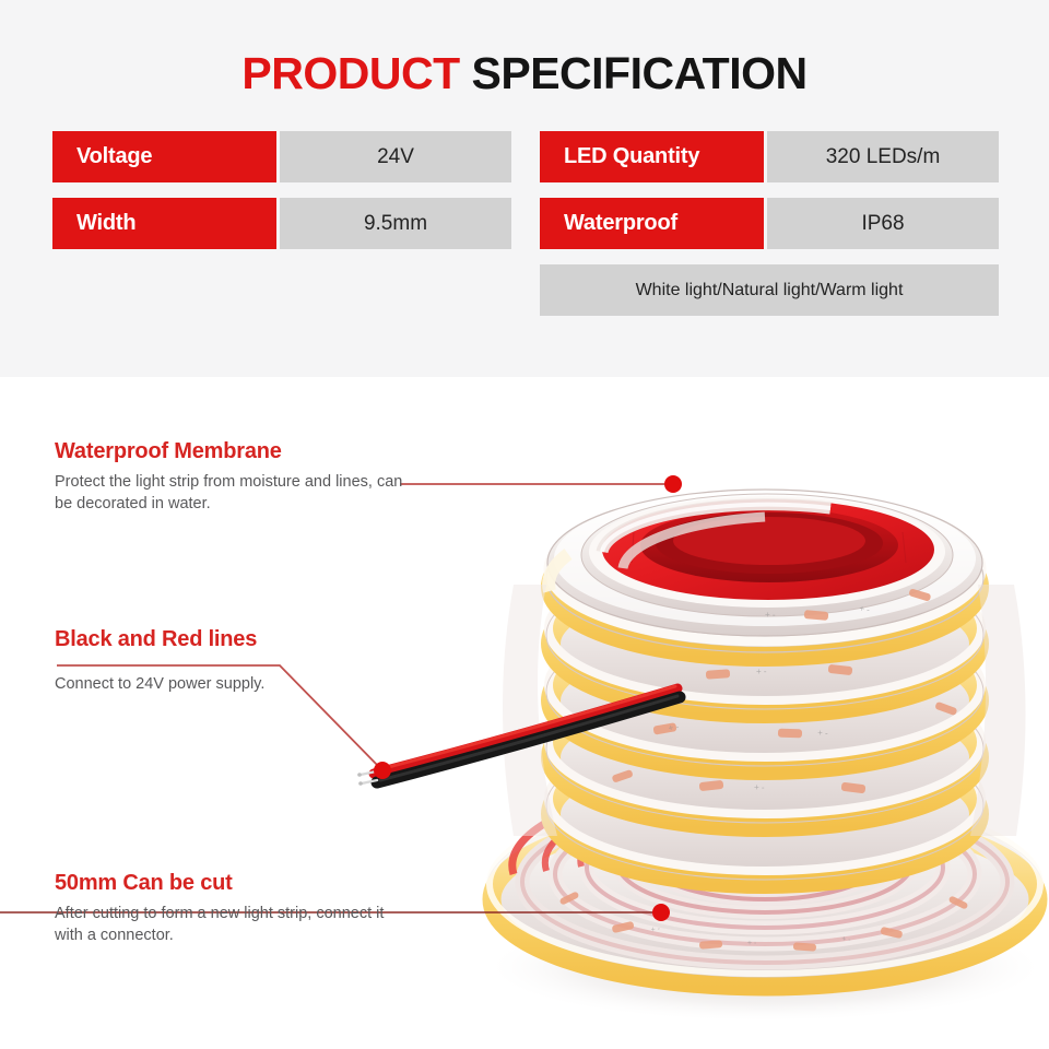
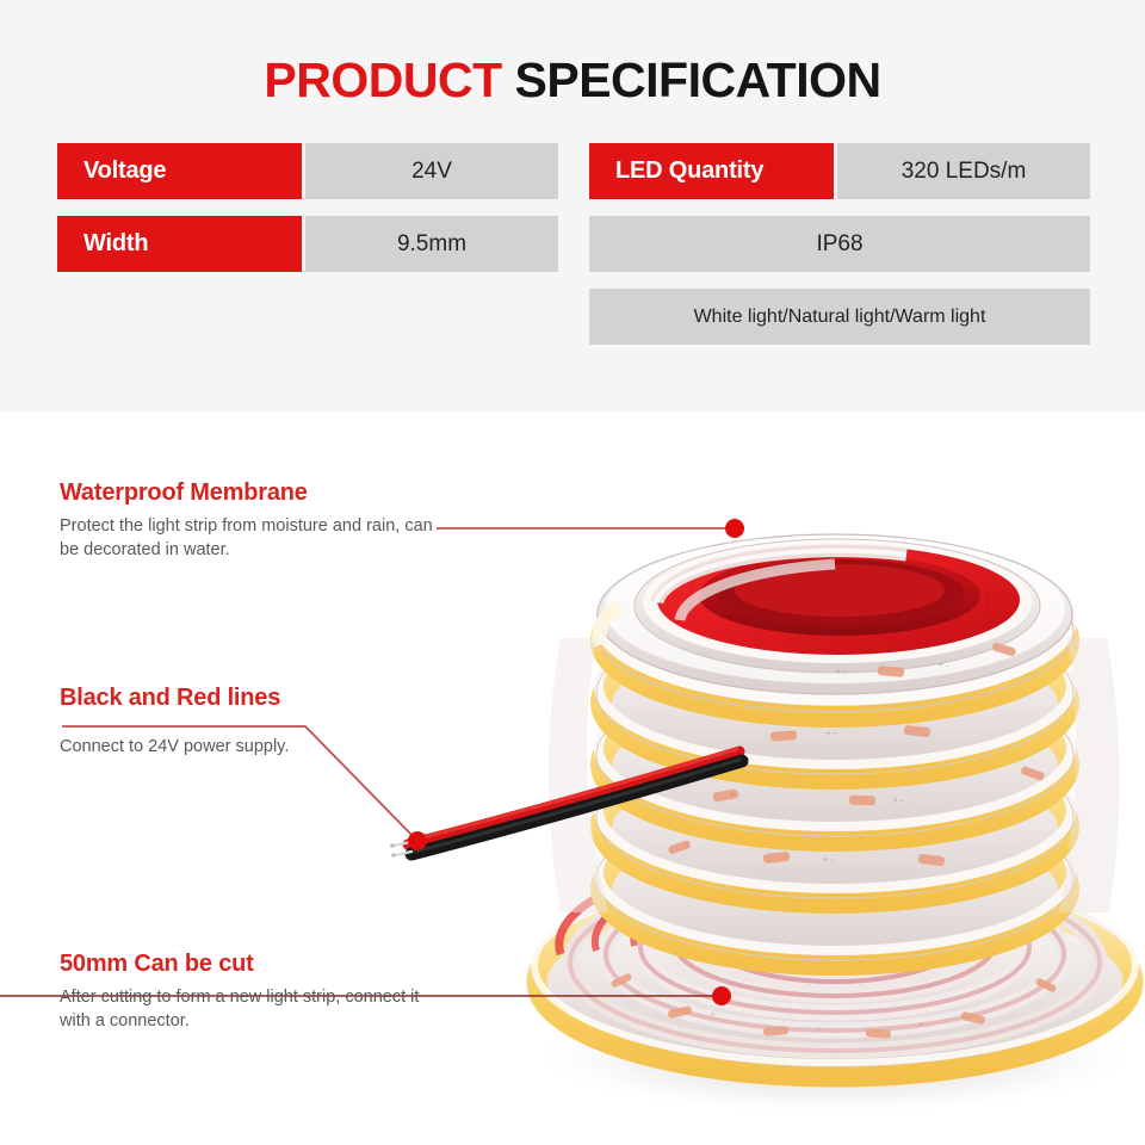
  PRODUCT SPECIFICATION
  Voltage
  24V
  Width
  9.5mm
  LED Quantity
  320 LEDs/m
- Waterproof
  IP68
  White light/Natural light/Warm light
  + -
  + -
  + -
  Waterproof Membrane
- Protect the light strip from moisture and lines, can be decorated in water.
+ Protect the light strip from moisture and rain, can be decorated in water.
  Black and Red lines
  Connect to 24V power supply.
  50mm Can be cut
  After cutting to form a new light strip, connect it with a connector.
